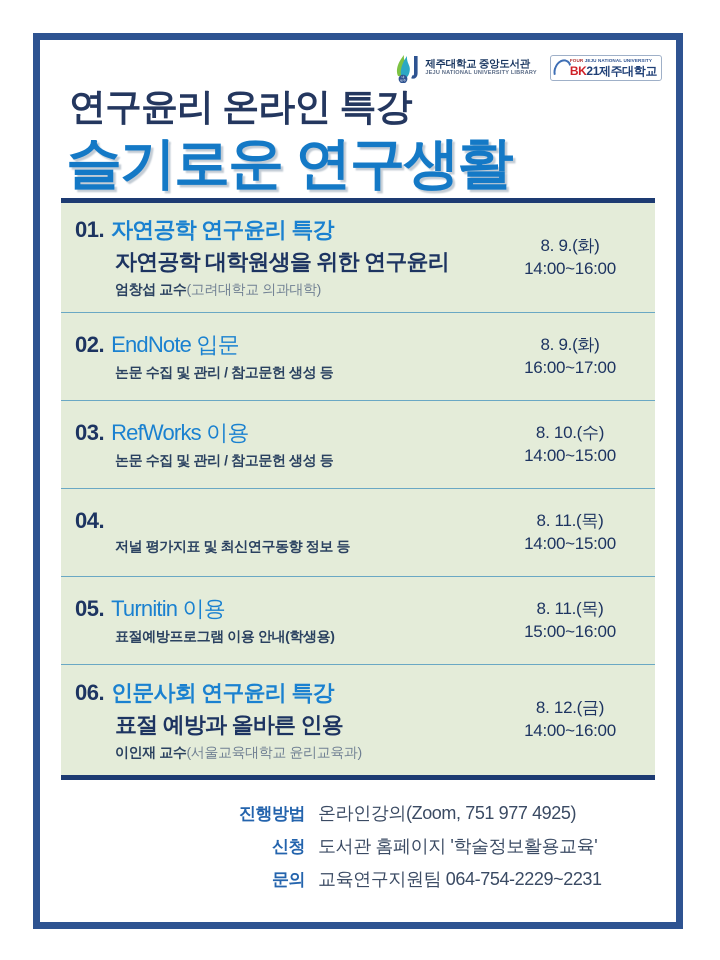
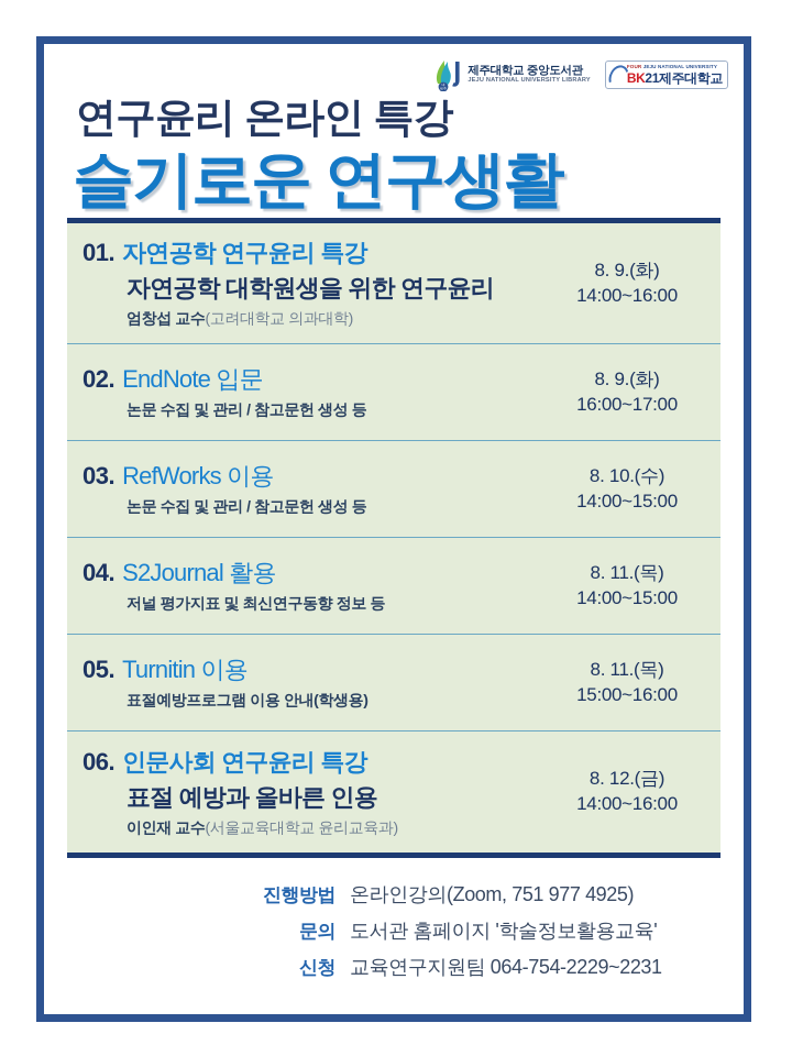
  제주대학교 중앙도서관
  BK21제주대학교
  연구윤리 온라인 특강
  슬기로운 연구생활
  01.
  자연공학 연구윤리 특강
  자연공학 대학원생을 위한 연구윤리
  엄창섭 교수(고려대학교 의과대학)
  8. 9.(화)
  14:00~16:00
  02.
  EndNote 입문
  논문 수집 및 관리 / 참고문헌 생성 등
  8. 9.(화)
  16:00~17:00
  03.
  RefWorks 이용
  논문 수집 및 관리 / 참고문헌 생성 등
  8. 10.(수)
  14:00~15:00
  04.
+ S2Journal 활용
  저널 평가지표 및 최신연구동향 정보 등
  8. 11.(목)
  14:00~15:00
  05.
  Turnitin 이용
  표절예방프로그램 이용 안내(학생용)
  8. 11.(목)
  15:00~16:00
  06.
  인문사회 연구윤리 특강
  표절 예방과 올바른 인용
  이인재 교수(서울교육대학교 윤리교육과)
  8. 12.(금)
  14:00~16:00
  진행방법
  온라인강의(Zoom, 751 977 4925)
- 신청
+ 문의
  도서관 홈페이지 '학술정보활용교육'
- 문의
+ 신청
  교육연구지원팀 064-754-2229~2231
